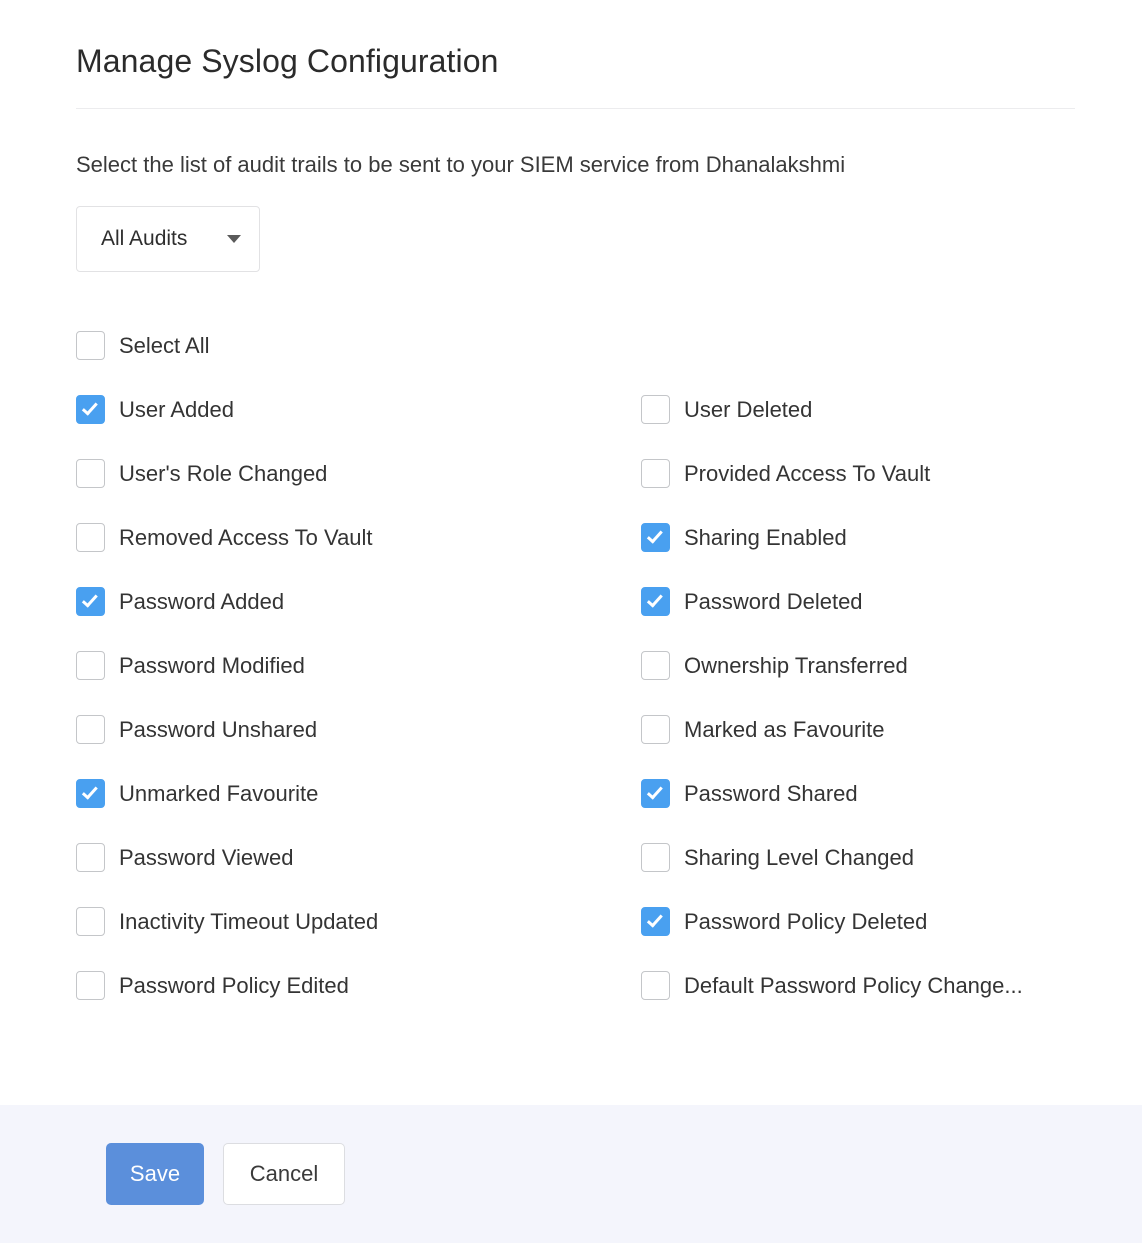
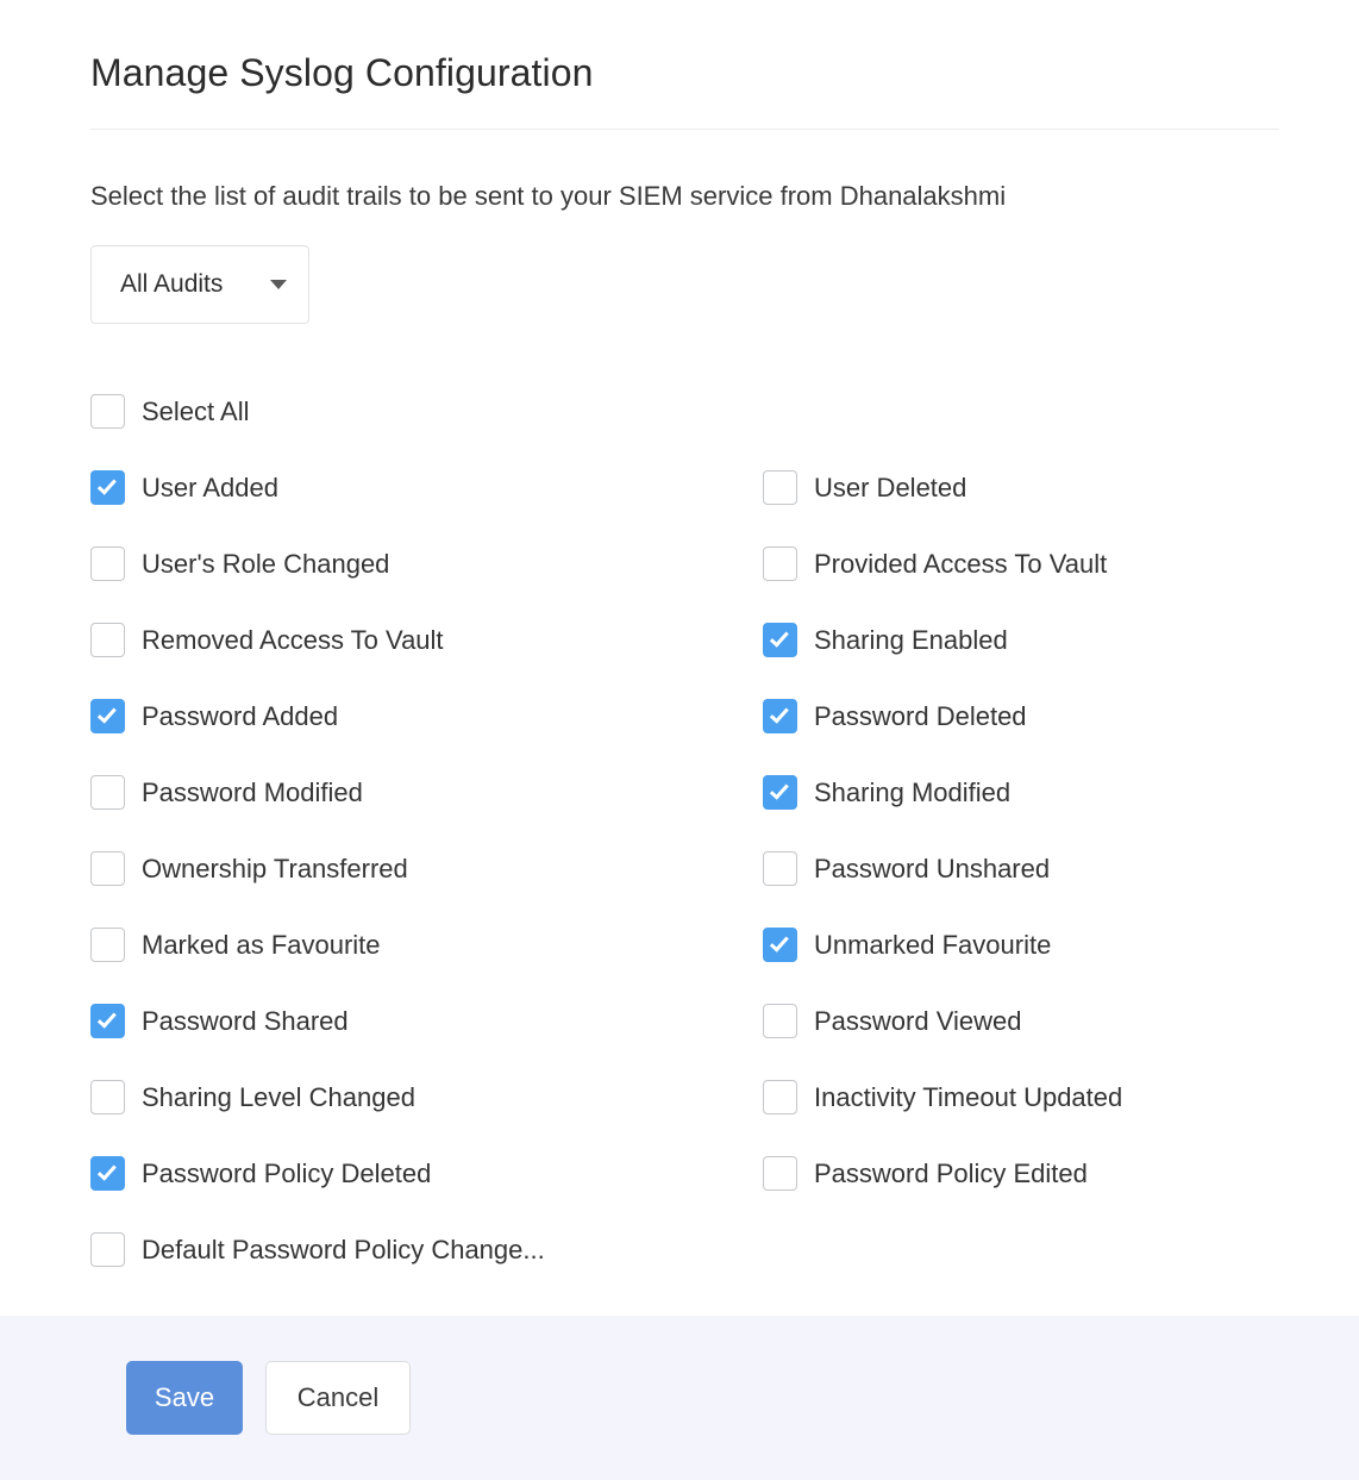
  Manage Syslog Configuration
  Select the list of audit trails to be sent to your SIEM service from Dhanalakshmi
  All Audits
  Select All
  User Added
  User Deleted
  User's Role Changed
  Provided Access To Vault
  Removed Access To Vault
  Sharing Enabled
  Password Added
  Password Deleted
  Password Modified
+ Sharing Modified
  Ownership Transferred
  Password Unshared
  Marked as Favourite
  Unmarked Favourite
  Password Shared
  Password Viewed
  Sharing Level Changed
  Inactivity Timeout Updated
  Password Policy Deleted
  Password Policy Edited
  Default Password Policy Change...
  Save
  Cancel
